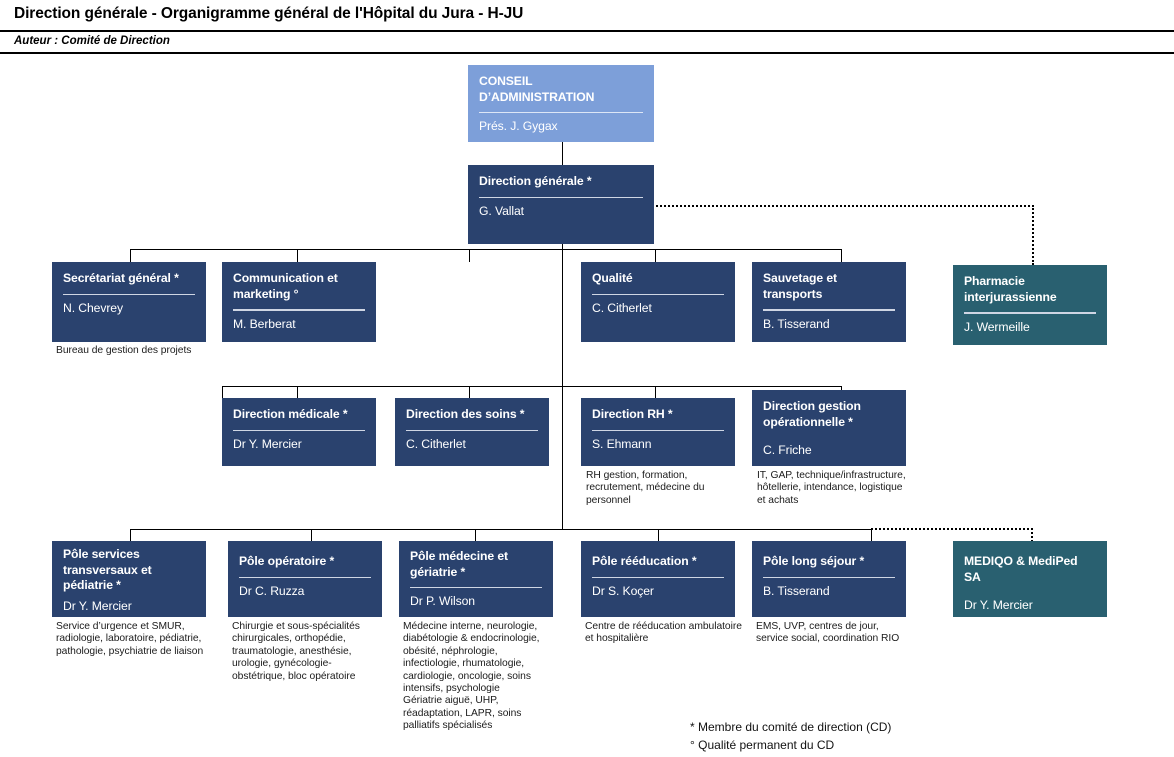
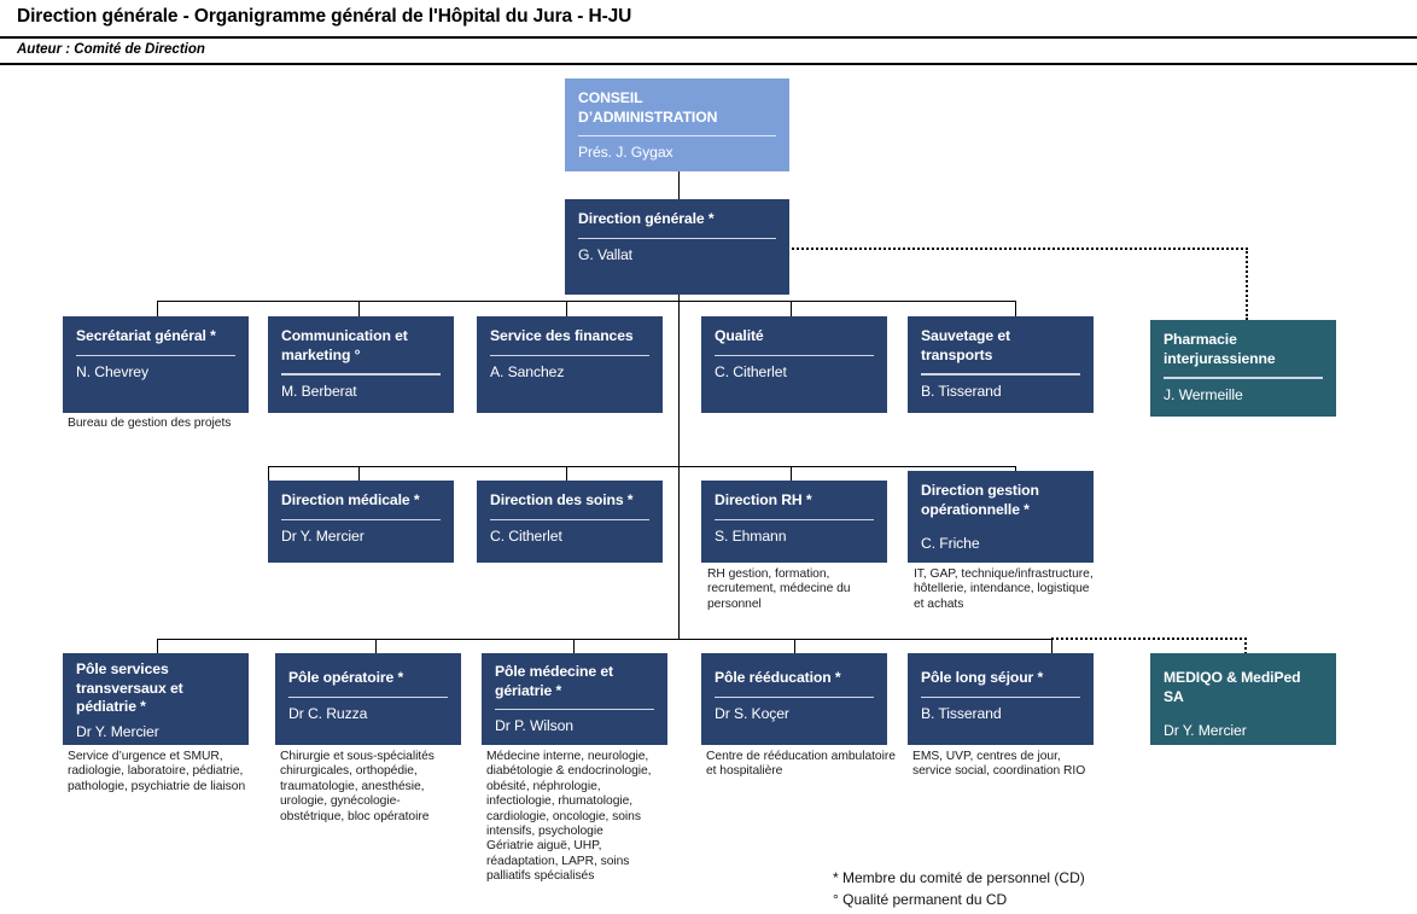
  Direction générale - Organigramme général de l'Hôpital du Jura - H-JU
  Auteur : Comité de Direction
  CONSEIL D’ADMINISTRATION
  Prés. J. Gygax
  Direction générale *
  G. Vallat
  Secrétariat général *
  N. Chevrey
  Bureau de gestion des projets
  Communication et marketing °
  M. Berberat
+ Service des finances
+ A. Sanchez
  Qualité
  C. Citherlet
  Sauvetage et transports
  B. Tisserand
  Pharmacie interjurassienne
  J. Wermeille
  Direction médicale *
  Dr Y. Mercier
  Direction des soins *
  C. Citherlet
  Direction RH *
  S. Ehmann
  RH gestion, formation, recrutement, médecine du personnel
  Direction gestion opérationnelle *
  C. Friche
  IT, GAP, technique/infrastructure, hôtellerie, intendance, logistique et achats
  Pôle services transversaux et pédiatrie *
  Dr Y. Mercier
  Service d’urgence et SMUR, radiologie, laboratoire, pédiatrie, pathologie, psychiatrie de liaison
  Pôle opératoire *
  Dr C. Ruzza
  Chirurgie et sous-spécialités chirurgicales, orthopédie, traumatologie, anesthésie, urologie, gynécologie-obstétrique, bloc opératoire
  Pôle médecine et gériatrie *
  Dr P. Wilson
  Médecine interne, neurologie, diabétologie & endocrinologie, obésité, néphrologie, infectiologie, rhumatologie, cardiologie, oncologie, soins intensifs, psychologie
  Gériatrie aiguë, UHP, réadaptation, LAPR, soins palliatifs spécialisés
  Pôle rééducation *
  Dr S. Koçer
  Centre de rééducation ambulatoire et hospitalière
  Pôle long séjour *
  B. Tisserand
  EMS, UVP, centres de jour, service social, coordination RIO
  MEDIQO & MediPed SA
  Dr Y. Mercier
- * Membre du comité de direction (CD)
+ * Membre du comité de personnel (CD)
  ° Qualité permanent du CD
